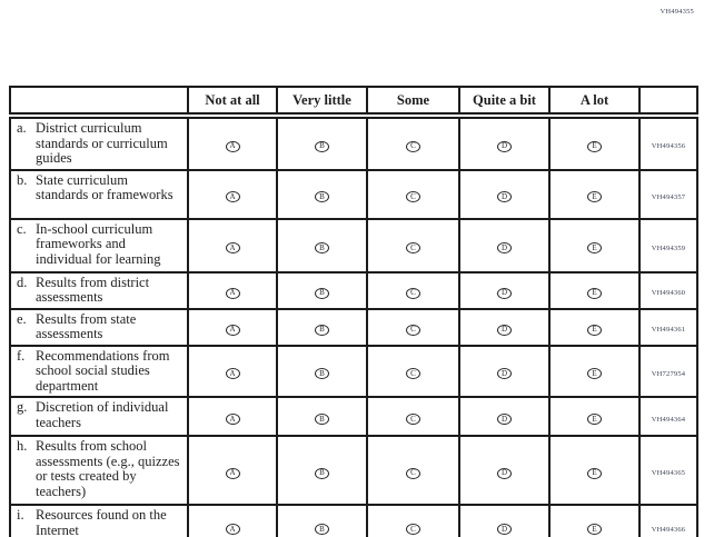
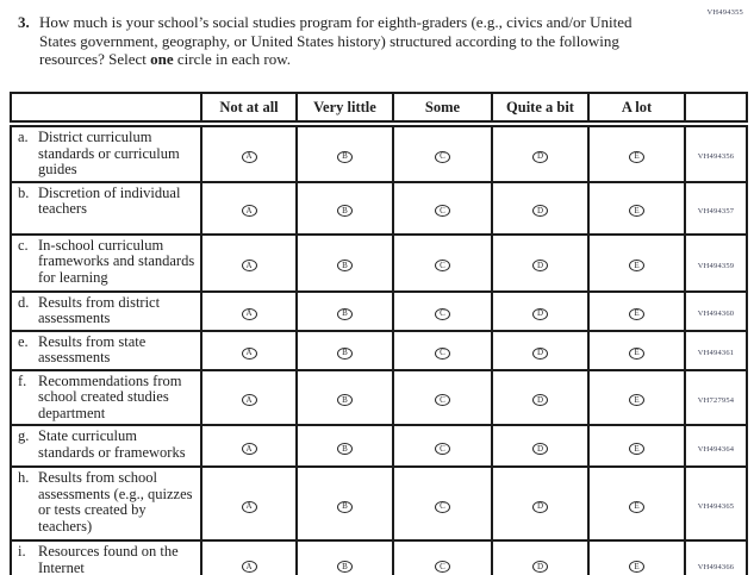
+ 3.
+ How much is your school’s social studies program for eighth-graders (e.g., civics and/or United States government, geography, or United States history) structured according to the following resources? Select one circle in each row.
  	Not at all	Very little	Some	Quite a bit	A lot
  a. District curriculum standards or curriculum guides	A	B	C	D	E
- b. State curriculum standards or frameworks	A	B	C	D	E
+ b. Discretion of individual teachers	A	B	C	D	E
- c. In-school curriculum frameworks and individual for learning	A	B	C	D	E
+ c. In-school curriculum frameworks and standards for learning	A	B	C	D	E
  d. Results from district assessments	A	B	C	D	E
  e. Results from state assessments	A	B	C	D	E
- f. Recommendations from school social studies department	A	B	C	D	E
+ f. Recommendations from school created studies department	A	B	C	D	E
- g. Discretion of individual teachers	A	B	C	D	E
+ g. State curriculum standards or frameworks	A	B	C	D	E
  h. Results from school assessments (e.g., quizzes or tests created by teachers)	A	B	C	D	E
  i. Resources found on the Internet	A	B	C	D	E
